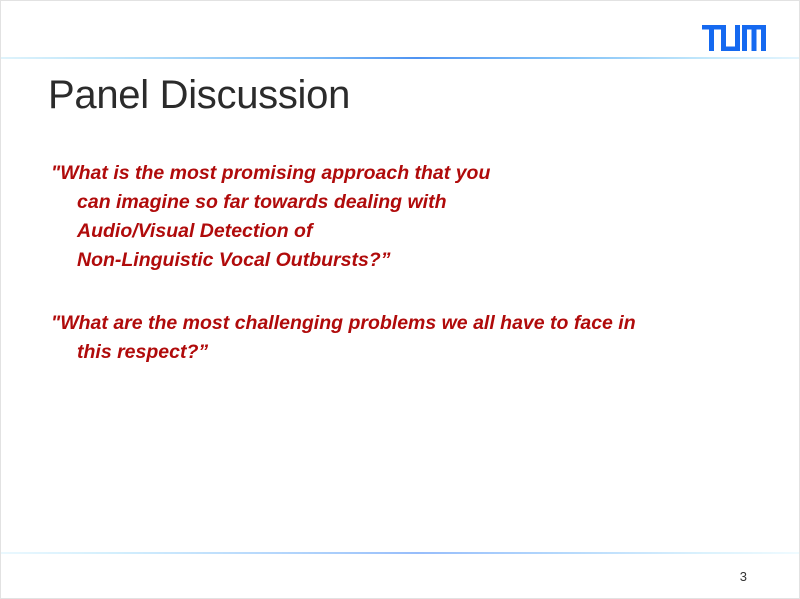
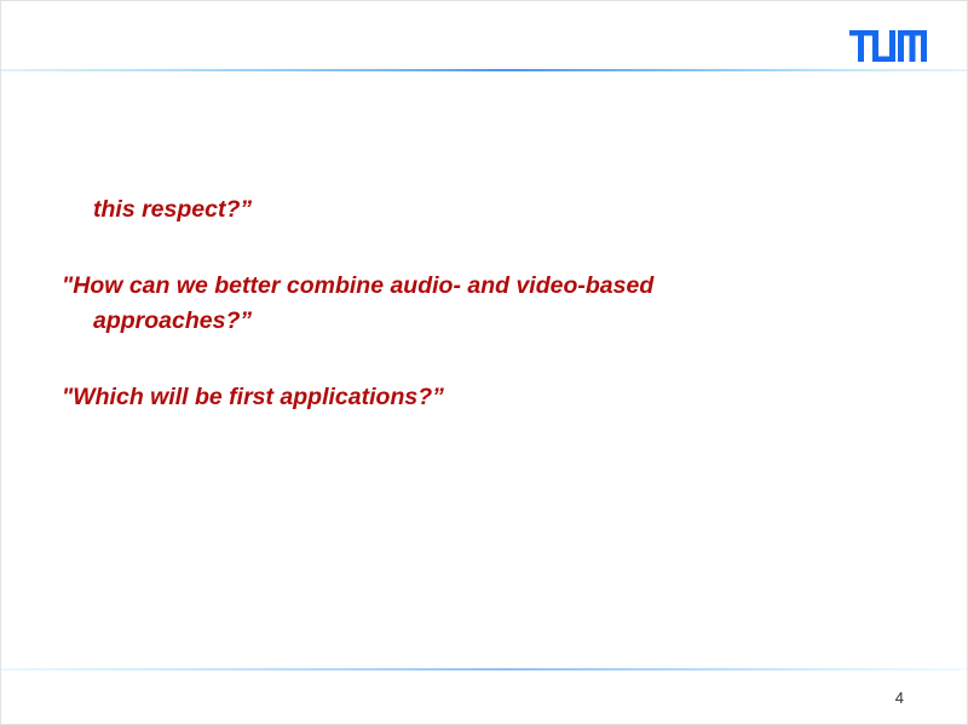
- Panel Discussion
- "What is the most promising approach that you
- can imagine so far towards dealing with
- Audio/Visual Detection of
- Non-Linguistic Vocal Outbursts?”
- "What are the most challenging problems we all have to face in
  this respect?”
+ "How can we better combine audio- and video-based
+ approaches?”
+ "Which will be first applications?”
- 3
+ 4
